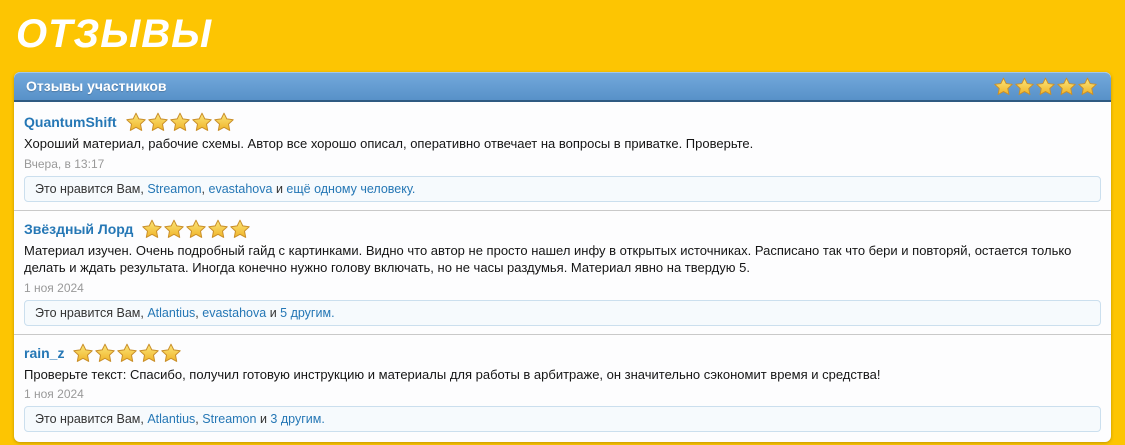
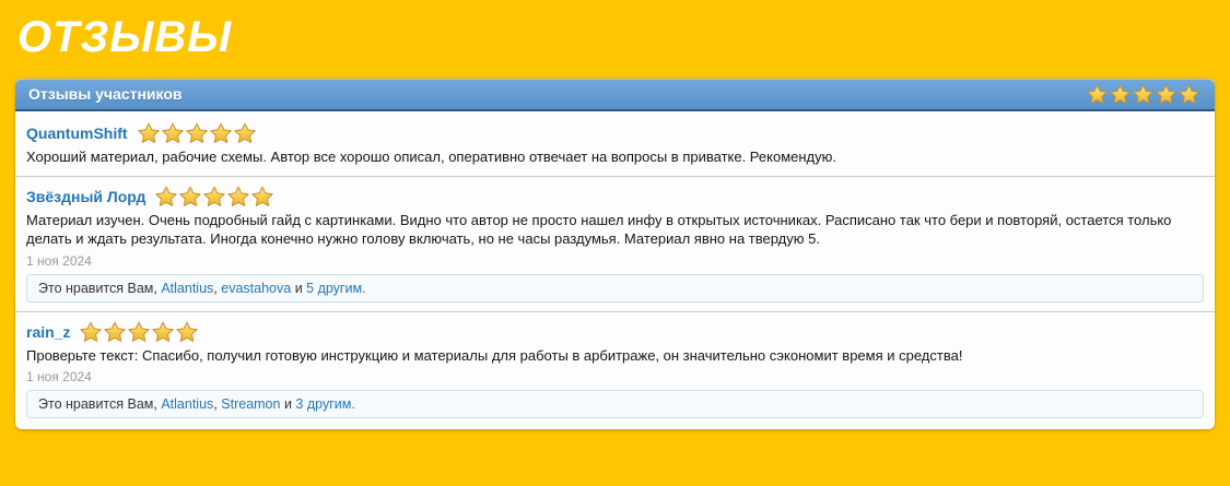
  ОТЗЫВЫ
  Отзывы участников
  QuantumShift
- Хороший материал, рабочие схемы. Автор все хорошо описал, оперативно отвечает на вопросы в приватке. Проверьте.
+ Хороший материал, рабочие схемы. Автор все хорошо описал, оперативно отвечает на вопросы в приватке. Рекомендую.
- Вчера, в 13:17
- Это нравится Вам, Streamon, evastahova и ещё одному человеку.
  Звёздный Лорд
  Материал изучен. Очень подробный гайд с картинками. Видно что автор не просто нашел инфу в открытых источниках. Расписано так что бери и повторяй, остается только делать и ждать результата. Иногда конечно нужно голову включать, но не часы раздумья. Материал явно на твердую 5.
  1 ноя 2024
  Это нравится Вам, Atlantius, evastahova и 5 другим.
  rain_z
  Проверьте текст: Спасибо, получил готовую инструкцию и материалы для работы в арбитраже, он значительно сэкономит время и средства!
  1 ноя 2024
  Это нравится Вам, Atlantius, Streamon и 3 другим.
